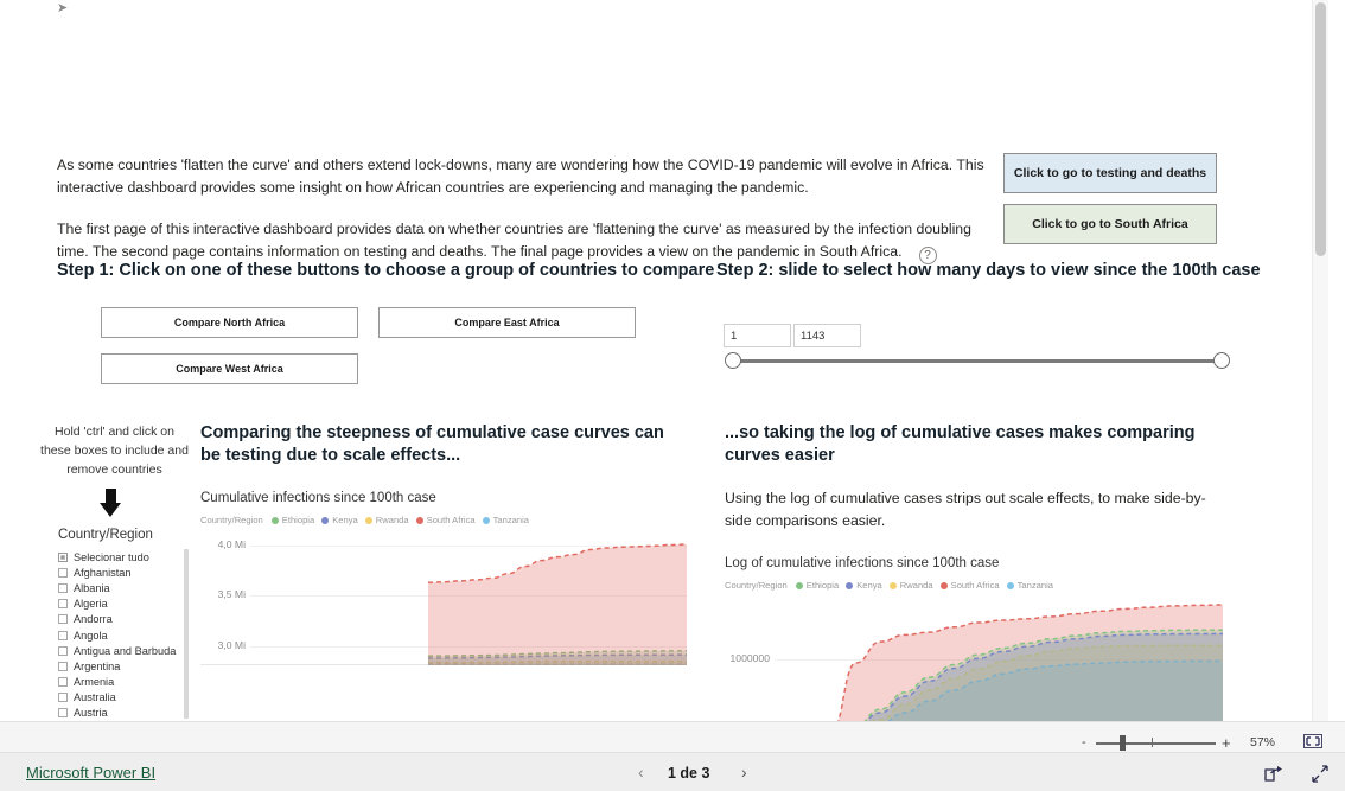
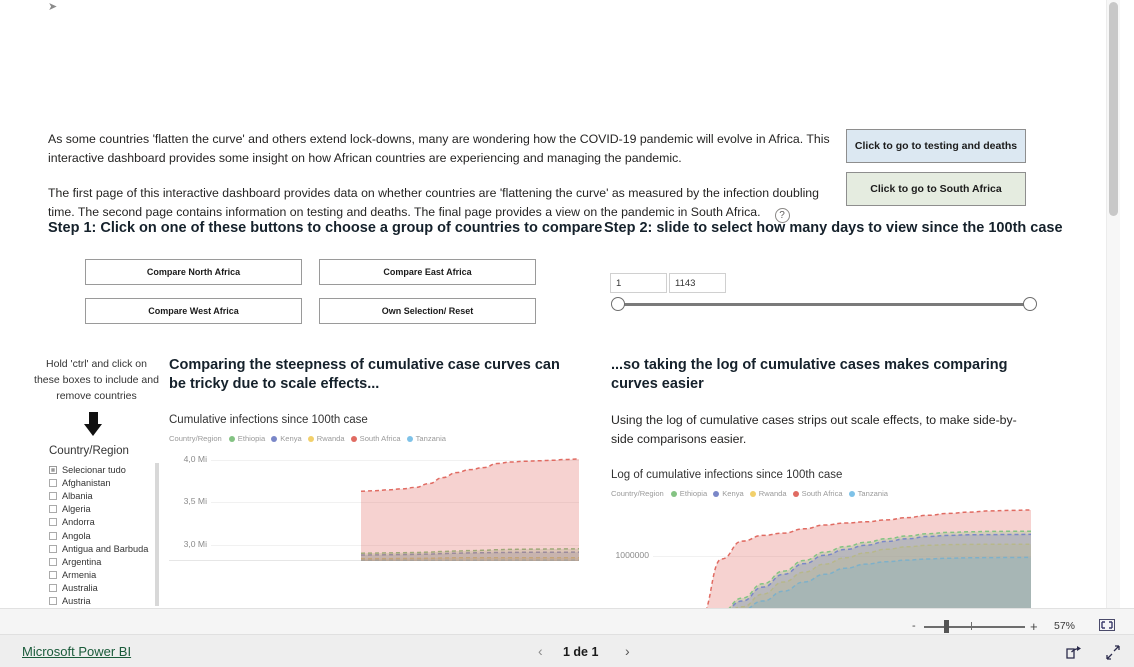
  ➤
  As some countries 'flatten the curve' and others extend lock-downs, many are wondering how the COVID-19 pandemic will evolve in Africa. This interactive dashboard provides some insight on how African countries are experiencing and managing the pandemic.
  The first page of this interactive dashboard provides data on whether countries are 'flattening the curve' as measured by the infection doubling time. The second page contains information on testing and deaths. The final page provides a view on the pandemic in South Africa. ?
  Click to go to testing and deaths
  Click to go to South Africa
  Step 1: Click on one of these buttons to choose a group of countries to compare
  Step 2: slide to select how many days to view since the 100th case
  Compare North Africa
  Compare East Africa
  Compare West Africa
+ Own Selection/ Reset
  1
  1143
  Hold 'ctrl' and click on these boxes to include and remove countries
  Country/Region
  Selecionar tudo
  Afghanistan
  Albania
  Algeria
  Andorra
  Angola
  Antigua and Barbuda
  Argentina
  Armenia
  Australia
  Austria
- Comparing the steepness of cumulative case curves can be testing due to scale effects...
+ Comparing the steepness of cumulative case curves can be tricky due to scale effects...
  Cumulative infections since 100th case
  Country/Region
  Ethiopia
  Kenya
  Rwanda
  South Africa
  Tanzania
  4,0 Mi
  3,5 Mi
  3,0 Mi
  ...so taking the log of cumulative cases makes comparing curves easier
  Using the log of cumulative cases strips out scale effects, to make side-by-side comparisons easier.
  Log of cumulative infections since 100th case
  Country/Region
  Ethiopia
  Kenya
  Rwanda
  South Africa
  Tanzania
  1000000
  -
  +
  57%
  Microsoft Power BI
  ‹
- 1 de 3
+ 1 de 1
  ›
